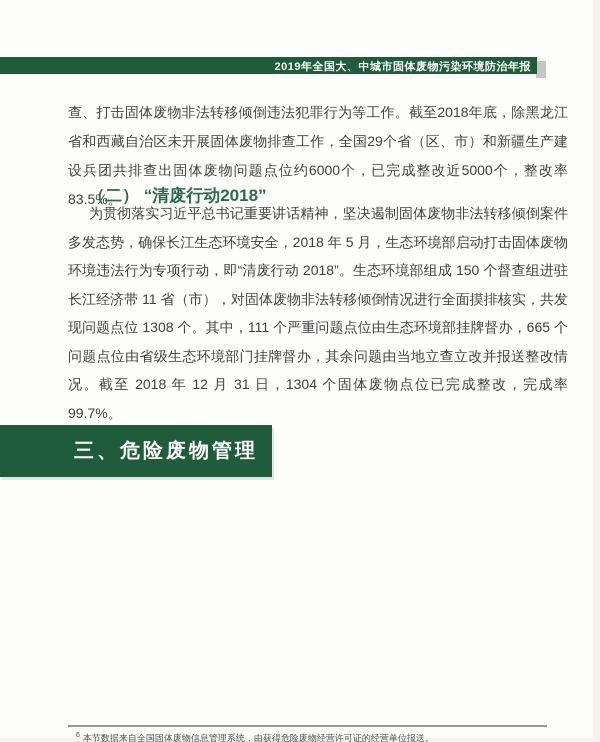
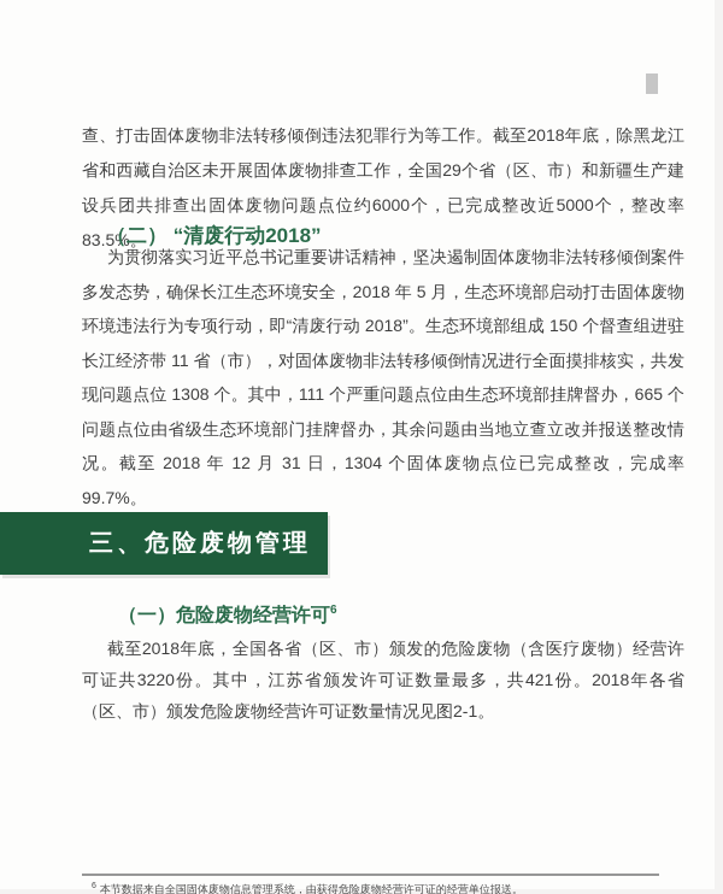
- 2019年全国大、中城市固体废物污染环境防治年报
  查、打击固体废物非法转移倾倒违法犯罪行为等工作。截至2018年底，除黑龙江省和西藏自治区未开展固体废物排查工作，全国29个省（区、市）和新疆生产建设兵团共排查出固体废物问题点位约6000个，已完成整改近5000个，整改率83.5%。
  （二） “清废行动2018”
  为贯彻落实习近平总书记重要讲话精神，坚决遏制固体废物非法转移倾倒案件多发态势，确保长江生态环境安全，2018 年 5 月，生态环境部启动打击固体废物环境违法行为专项行动，即“清废行动 2018”。生态环境部组成 150 个督查组进驻长江经济带 11 省（市），对固体废物非法转移倾倒情况进行全面摸排核实，共发现问题点位 1308 个。其中，111 个严重问题点位由生态环境部挂牌督办，665 个问题点位由省级生态环境部门挂牌督办，其余问题由当地立查立改并报送整改情况。截至 2018 年 12 月 31 日，1304 个固体废物点位已完成整改，完成率 99.7%。
  三、危险废物管理
+ （一）危险废物经营许可6
+ 截至2018年底，全国各省（区、市）颁发的危险废物（含医疗废物）经营许可证共3220份。其中，江苏省颁发许可证数量最多，共421份。2018年各省（区、市）颁发危险废物经营许可证数量情况见图2-1。
  本节数据来自全国固体废物信息管理系统，由获得危险废物经营许可证的经营单位报送。
